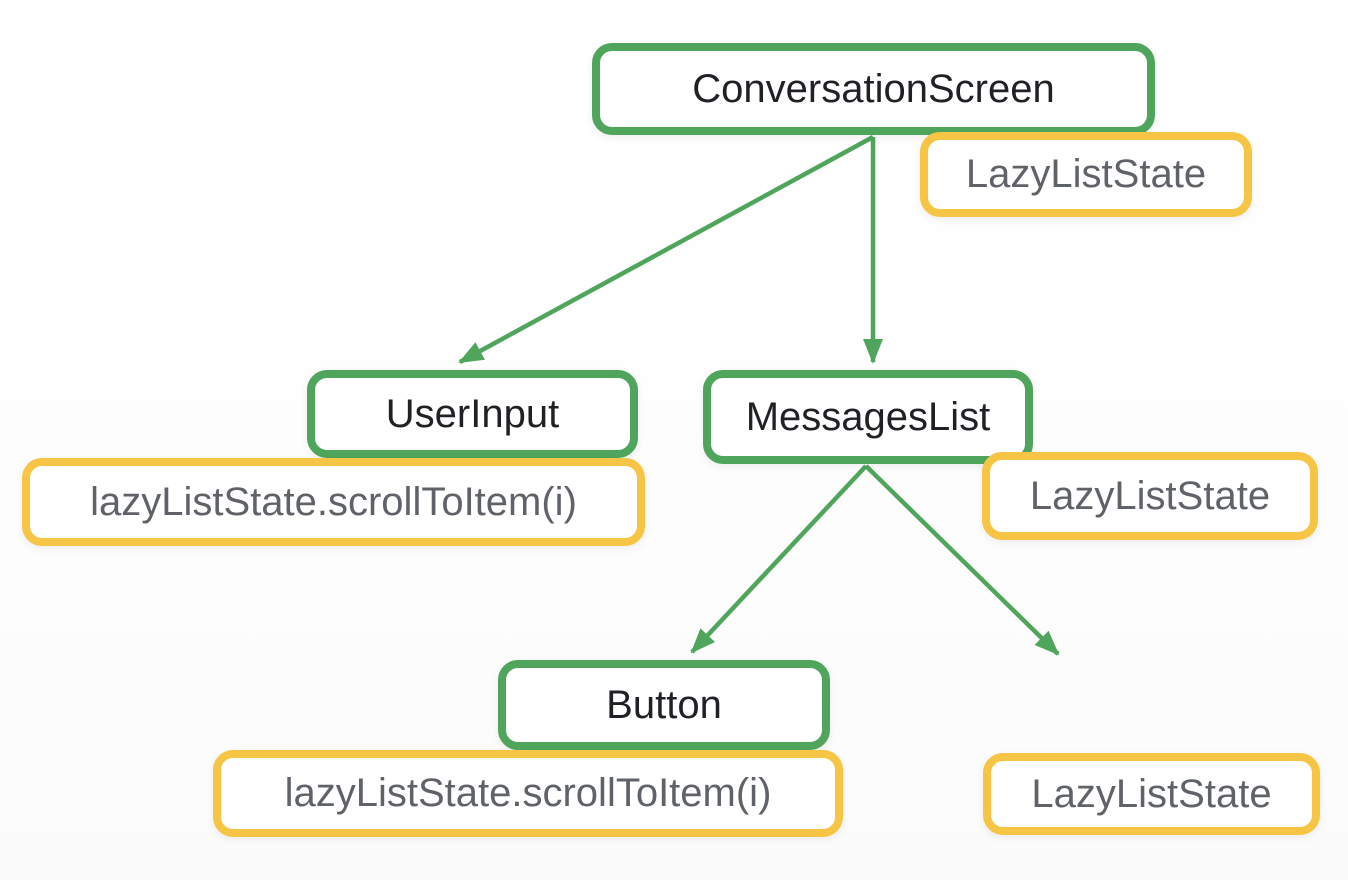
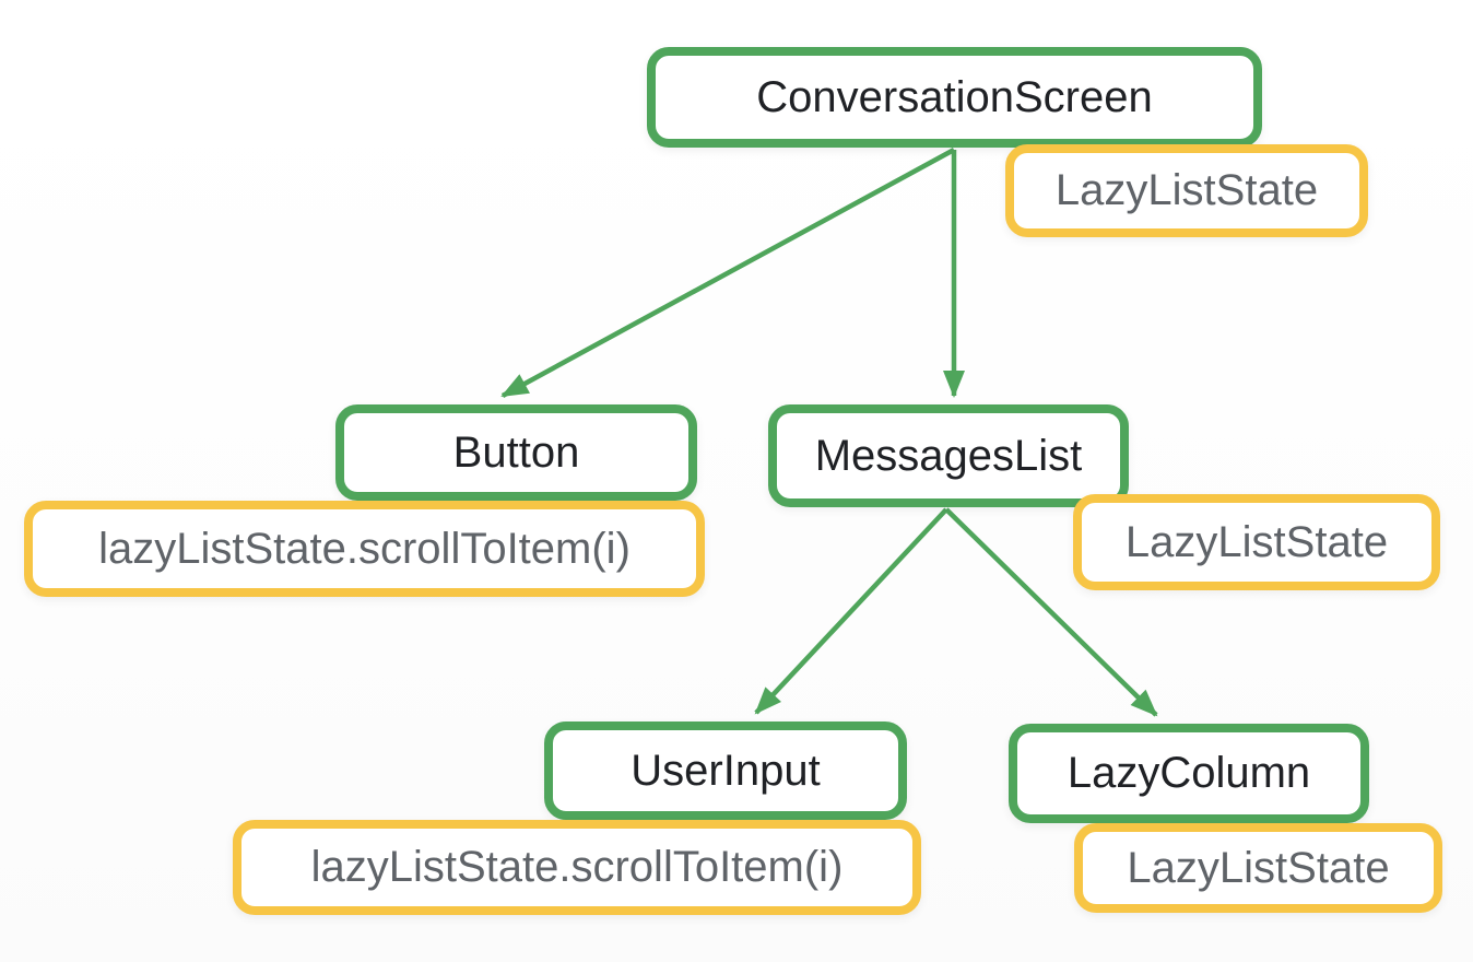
  ConversationScreen
- UserInput
+ Button
  MessagesList
- Button
+ UserInput
+ LazyColumn
  LazyListState
  lazyListState.scrollToItem(i)
  LazyListState
  lazyListState.scrollToItem(i)
  LazyListState
